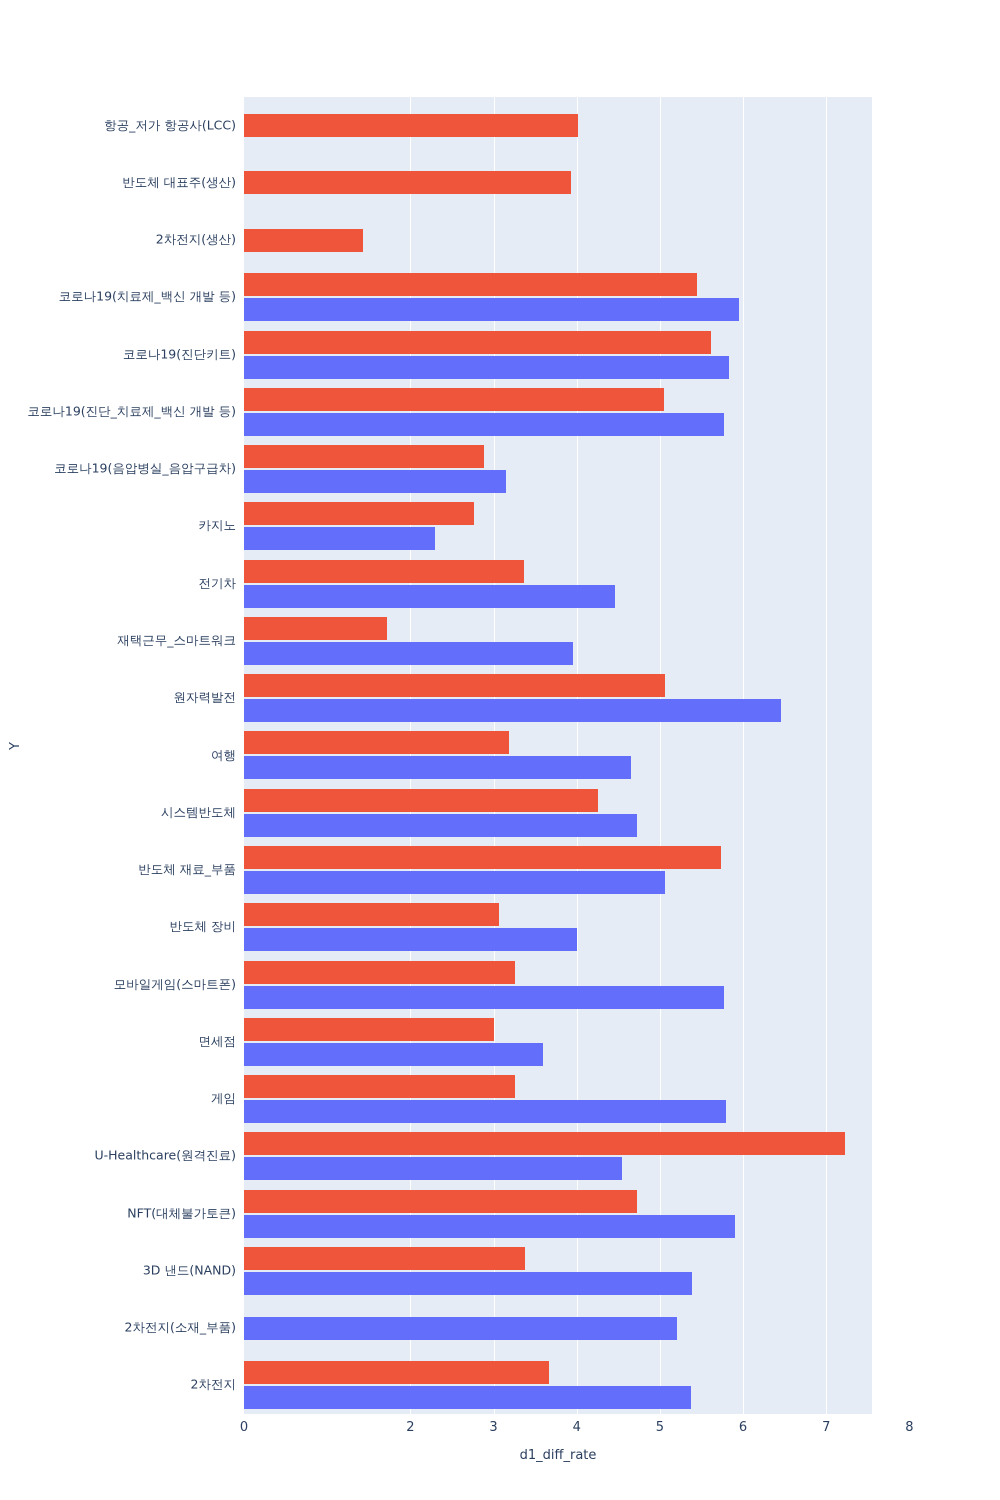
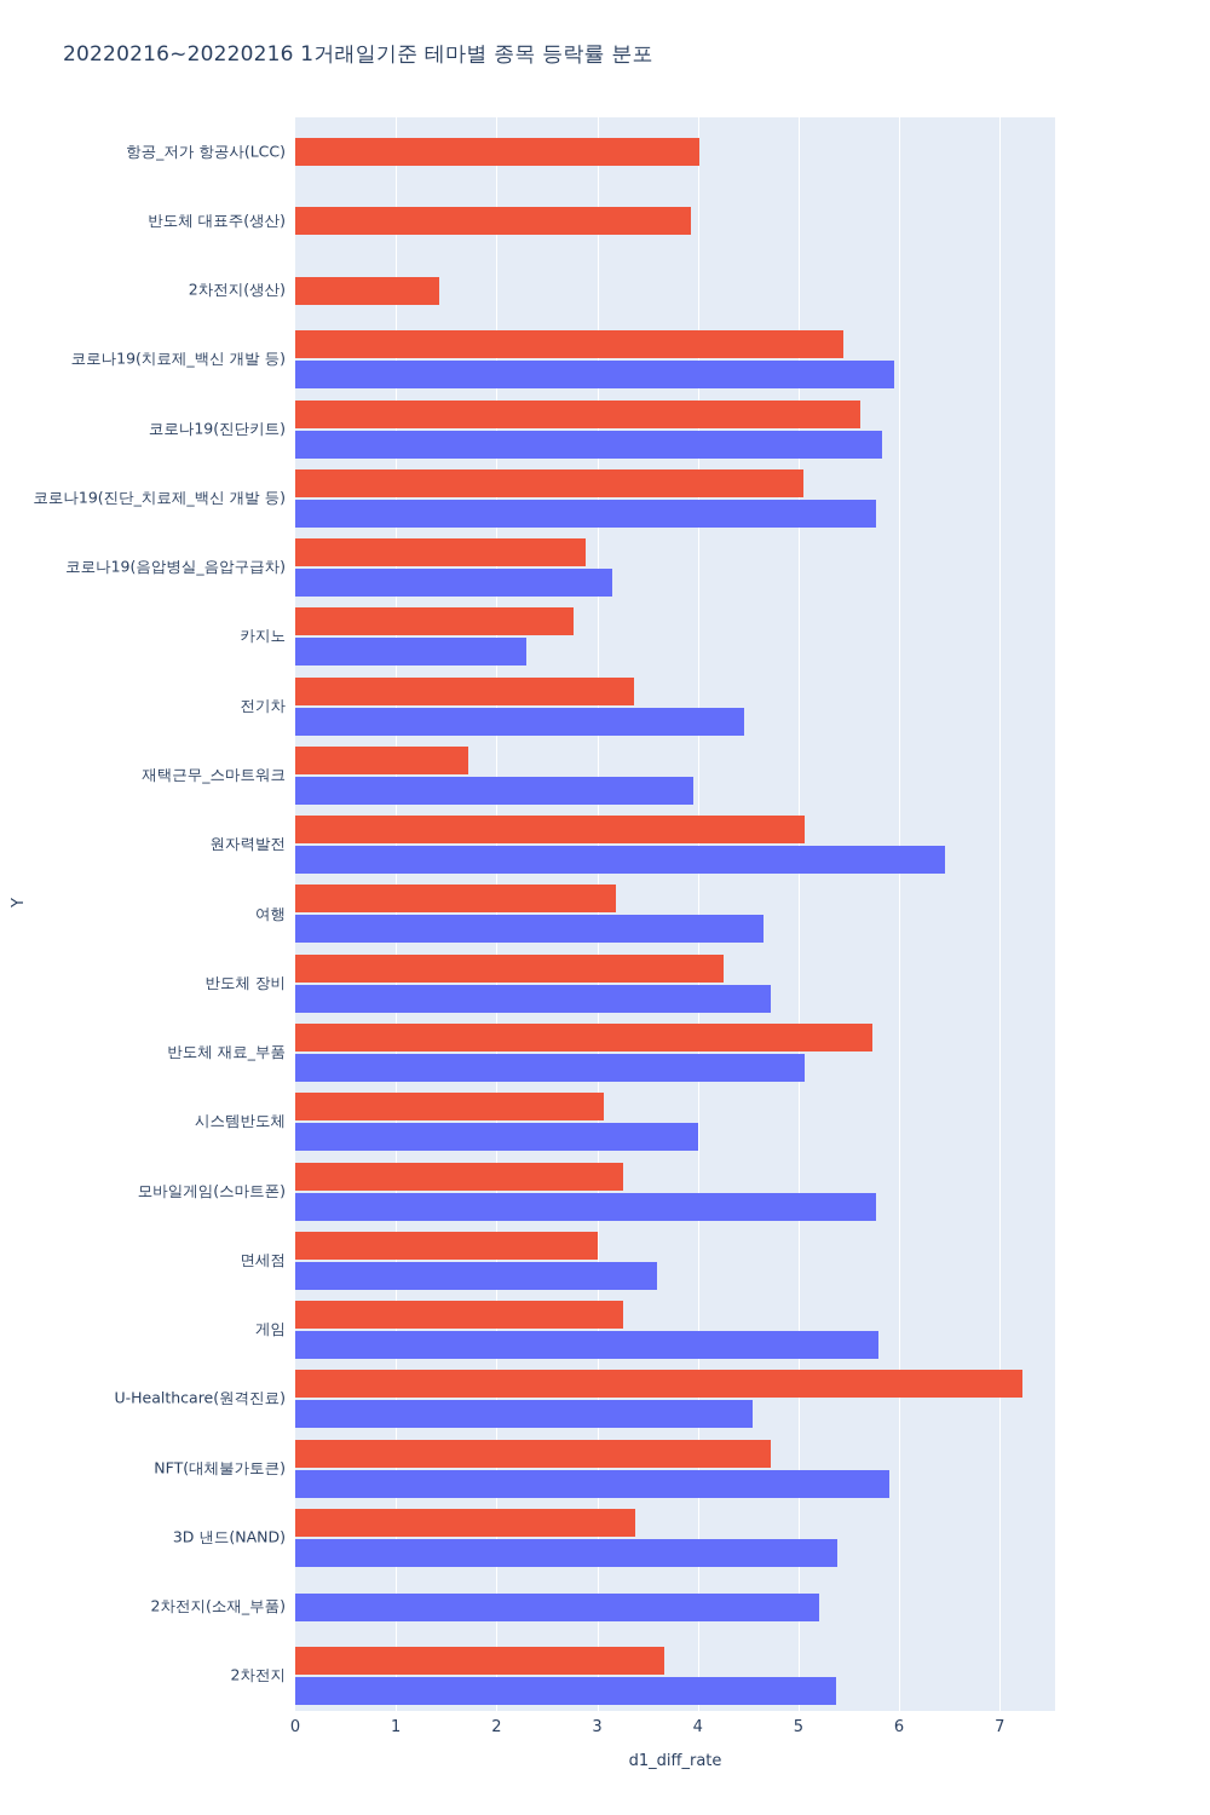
+ 20220216~20220216 1거래일기준 테마별 종목 등락률 분포
  항공_저가 항공사(LCC)
  반도체 대표주(생산)
  2차전지(생산)
  코로나19(치료제_백신 개발 등)
  코로나19(진단키트)
  코로나19(진단_치료제_백신 개발 등)
  코로나19(음압병실_음압구급차)
  카지노
  전기차
  재택근무_스마트워크
  원자력발전
  여행
- 시스템반도체
+ 반도체 장비
  반도체 재료_부품
- 반도체 장비
+ 시스템반도체
  모바일게임(스마트폰)
  면세점
  게임
  U-Healthcare(원격진료)
  NFT(대체불가토큰)
  3D 낸드(NAND)
  2차전지(소재_부품)
  2차전지
  0
- 8
+ 1
  2
  3
  4
  5
  6
  7
  d1_diff_rate
